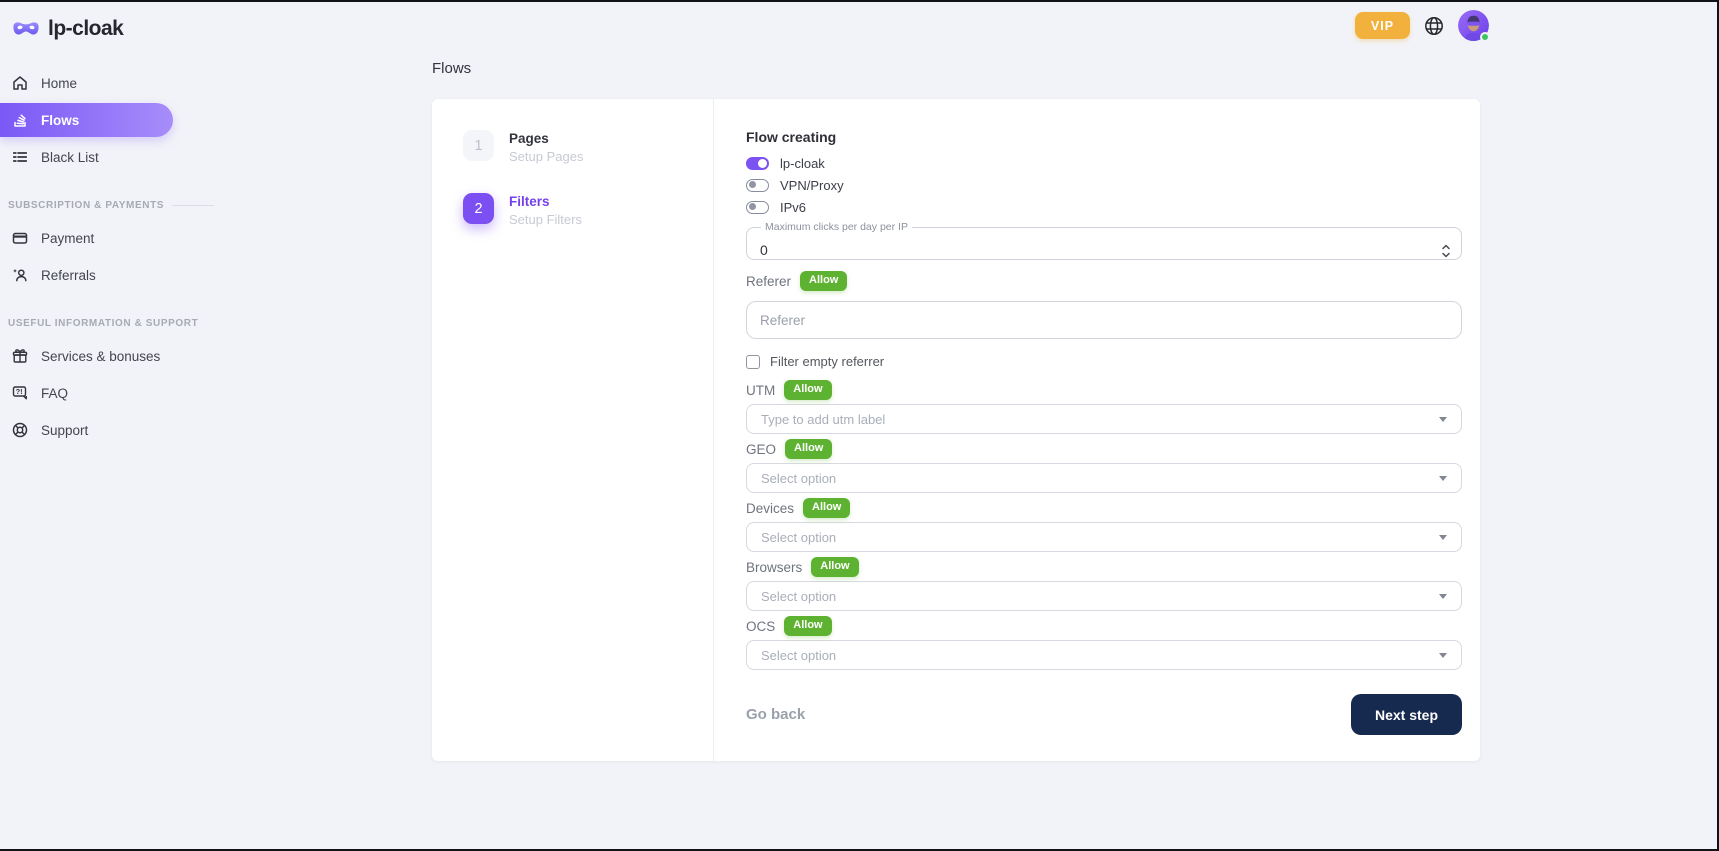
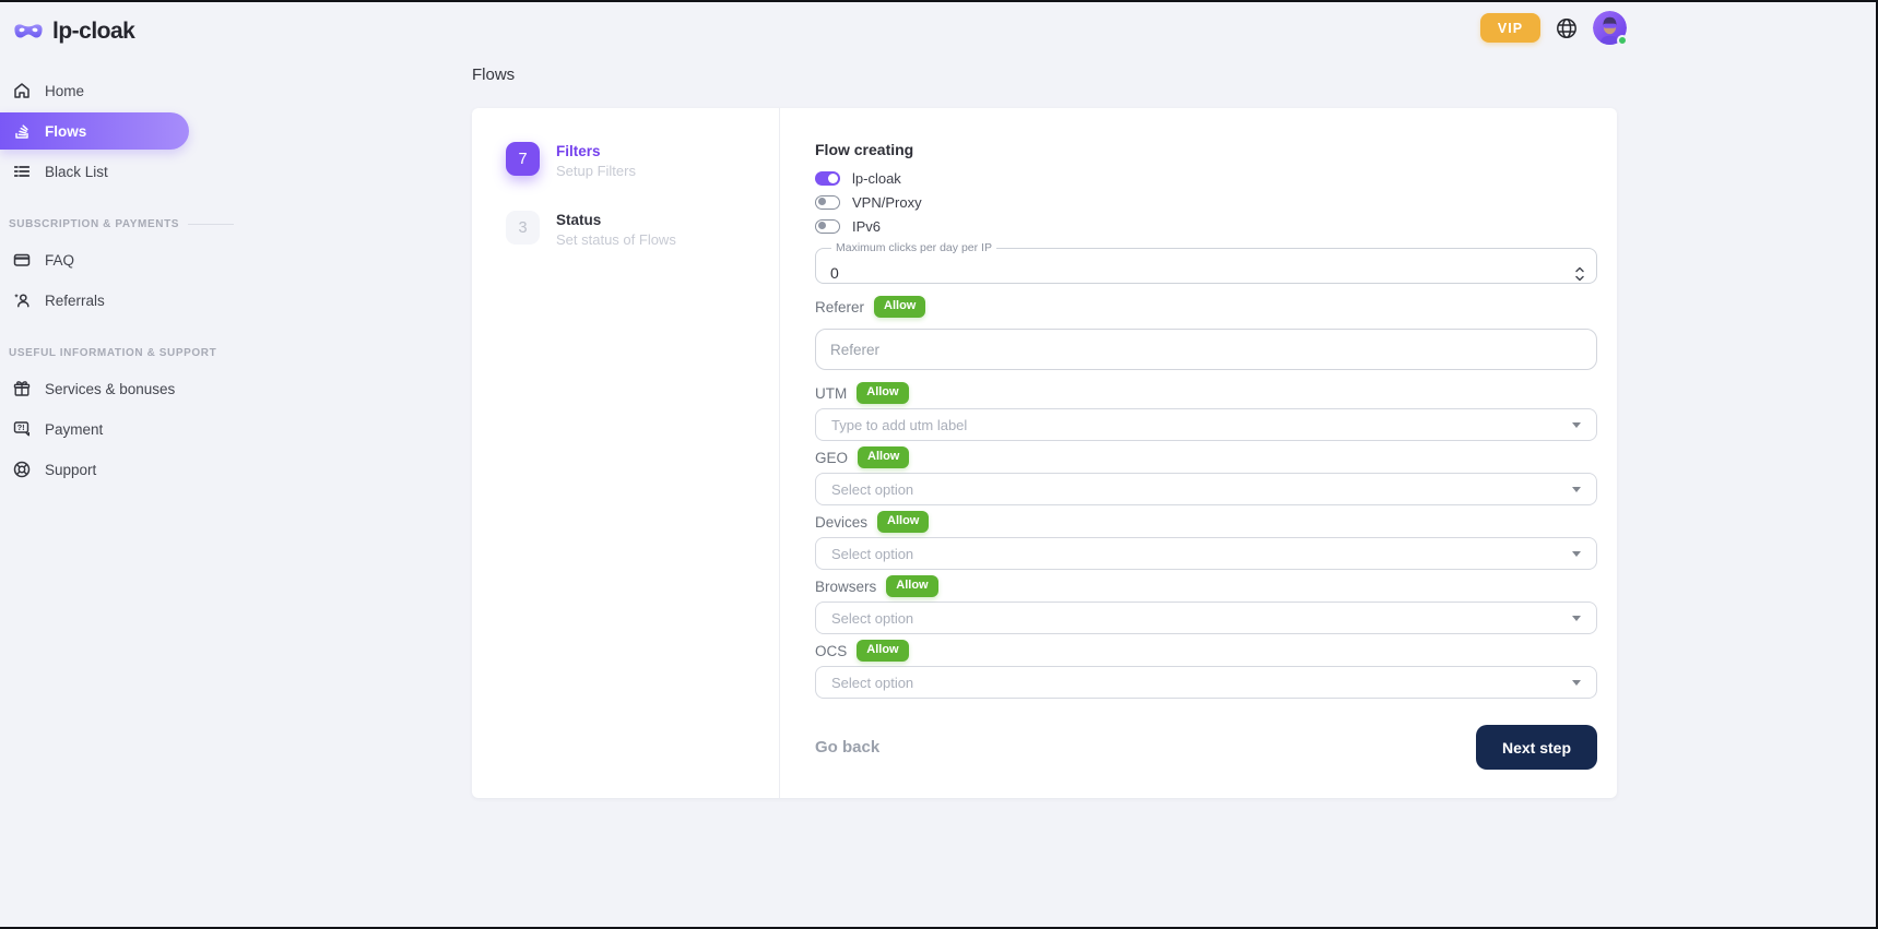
  lp-cloak
  Home
  Flows
  Black List
  SUBSCRIPTION & PAYMENTS
- Payment
+ FAQ
  Referrals
  USEFUL INFORMATION & SUPPORT
  Services & bonuses
  ?!
- FAQ
+ Payment
  Support
  VIP
  Flows
- 1
- Pages
- Setup Pages
- 2
+ 7
  Filters
  Setup Filters
+ 3
+ Status
+ Set status of Flows
  Flow creating
  lp-cloak
  VPN/Proxy
  IPv6
  Maximum clicks per day per IP
  0
  Referer
  Allow
  Referer
- Filter empty referrer
  UTM
  Allow
  Type to add utm label
  GEO
  Allow
  Select option
  Devices
  Allow
  Select option
  Browsers
  Allow
  Select option
  OCS
  Allow
  Select option
  Go back
  Next step
